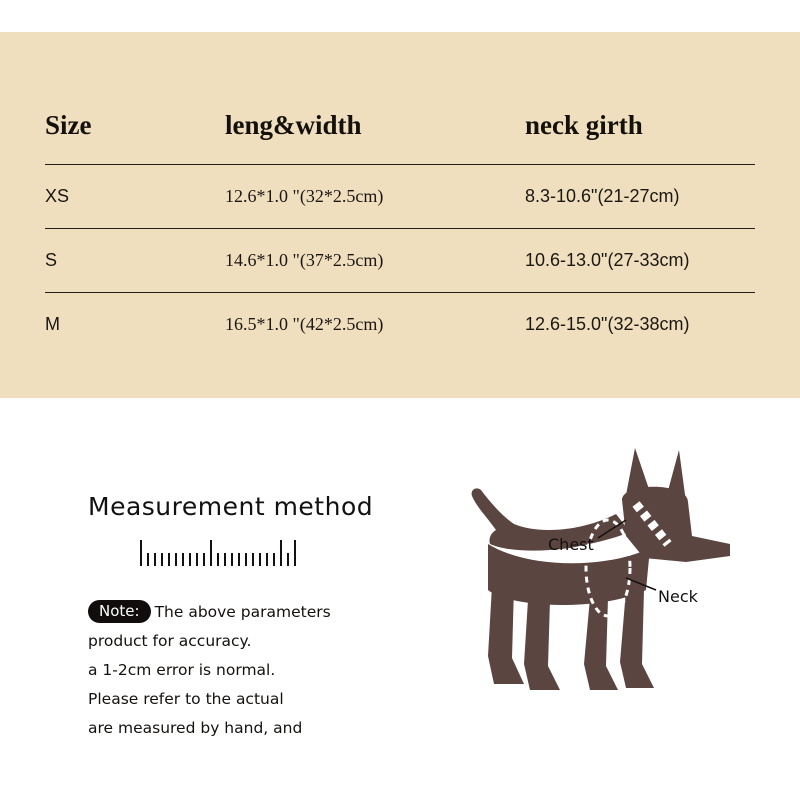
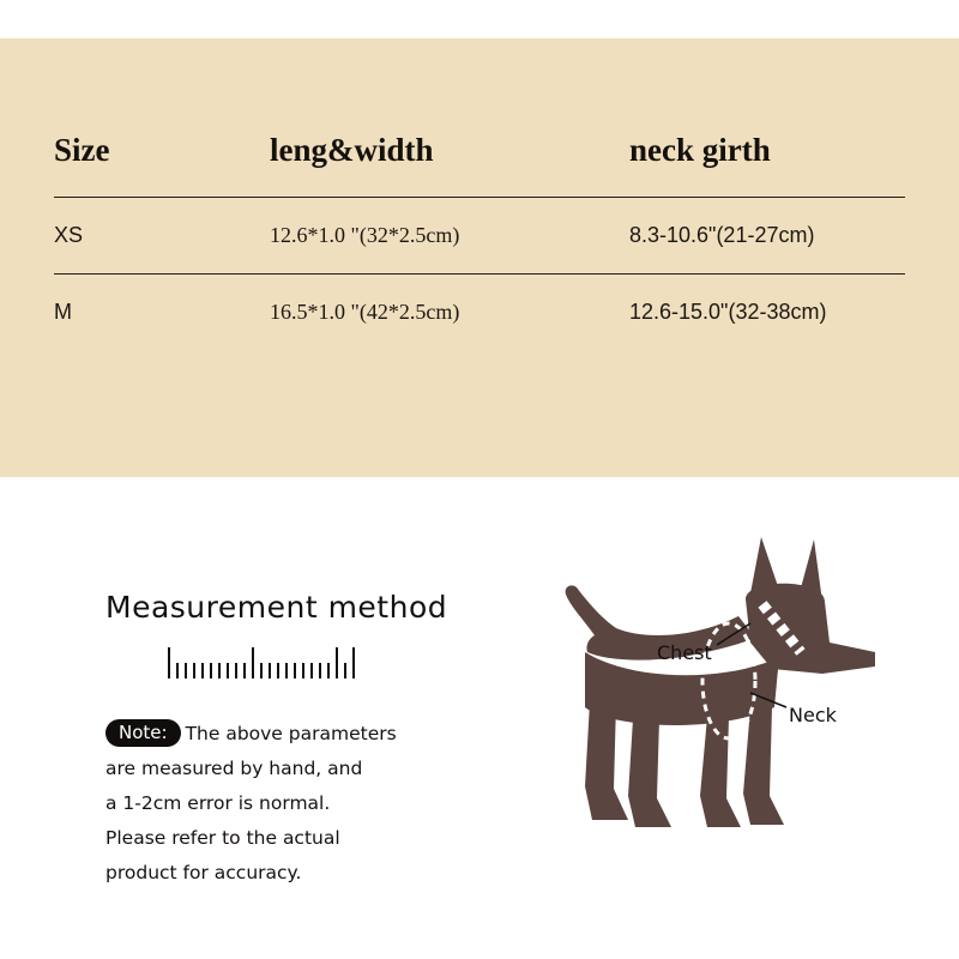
  Size	leng&width	neck girth
  XS	12.6*1.0 "(32*2.5cm)	8.3-10.6"(21-27cm)
- S	14.6*1.0 "(37*2.5cm)	10.6-13.0"(27-33cm)
  M	16.5*1.0 "(42*2.5cm)	12.6-15.0"(32-38cm)
  Measurement method
  Note: The above parameters
- product for accuracy.
+ are measured by hand, and
  a 1-2cm error is normal.
  Please refer to the actual
- are measured by hand, and
+ product for accuracy.
  Chest
  Neck
